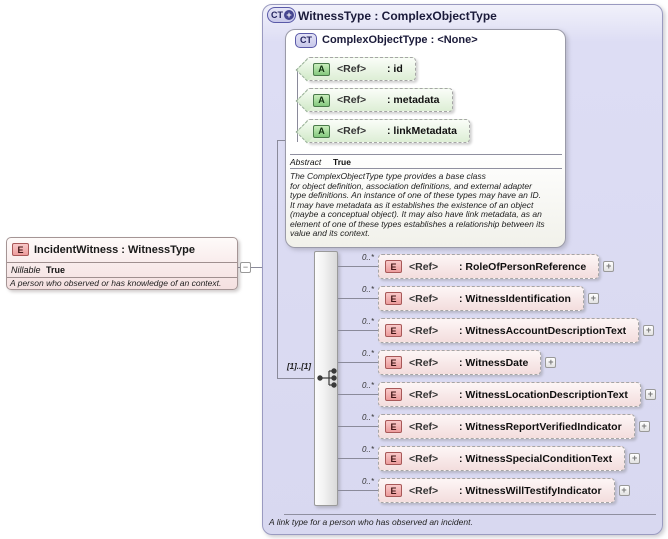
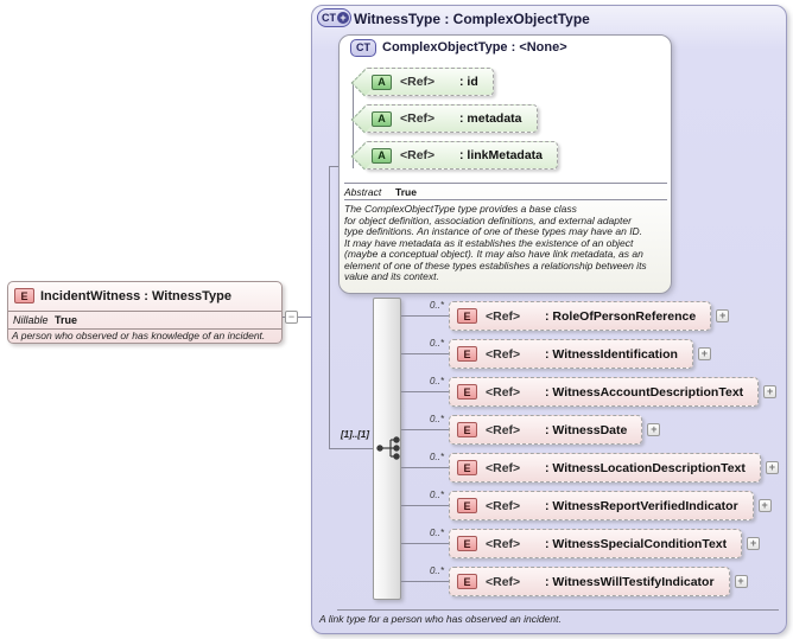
  E
  IncidentWitness : WitnessType
  Nillable
  True
- A person who observed or has knowledge of an context.
+ A person who observed or has knowledge of an incident.
  −
  CT
  +
  WitnessType : ComplexObjectType
  CT
  ComplexObjectType : <None>
  A
  <Ref>
  : id
  A
  <Ref>
  : metadata
  A
  <Ref>
  : linkMetadata
  Abstract
  True
  The ComplexObjectType type provides a base class
  for object definition, association definitions, and external adapter
  type definitions. An instance of one of these types may have an ID.
  It may have metadata as it establishes the existence of an object
  (maybe a conceptual object). It may also have link metadata, as an
  element of one of these types establishes a relationship between its
  value and its context.
  [1]..[1]
  0..*
  E
  <Ref>
  : RoleOfPersonReference
  +
  0..*
  E
  <Ref>
  : WitnessIdentification
  +
  0..*
  E
  <Ref>
  : WitnessAccountDescriptionText
  +
  0..*
  E
  <Ref>
  : WitnessDate
  +
  0..*
  E
  <Ref>
  : WitnessLocationDescriptionText
  +
  0..*
  E
  <Ref>
  : WitnessReportVerifiedIndicator
  +
  0..*
  E
  <Ref>
  : WitnessSpecialConditionText
  +
  0..*
  E
  <Ref>
  : WitnessWillTestifyIndicator
  +
  A link type for a person who has observed an incident.
